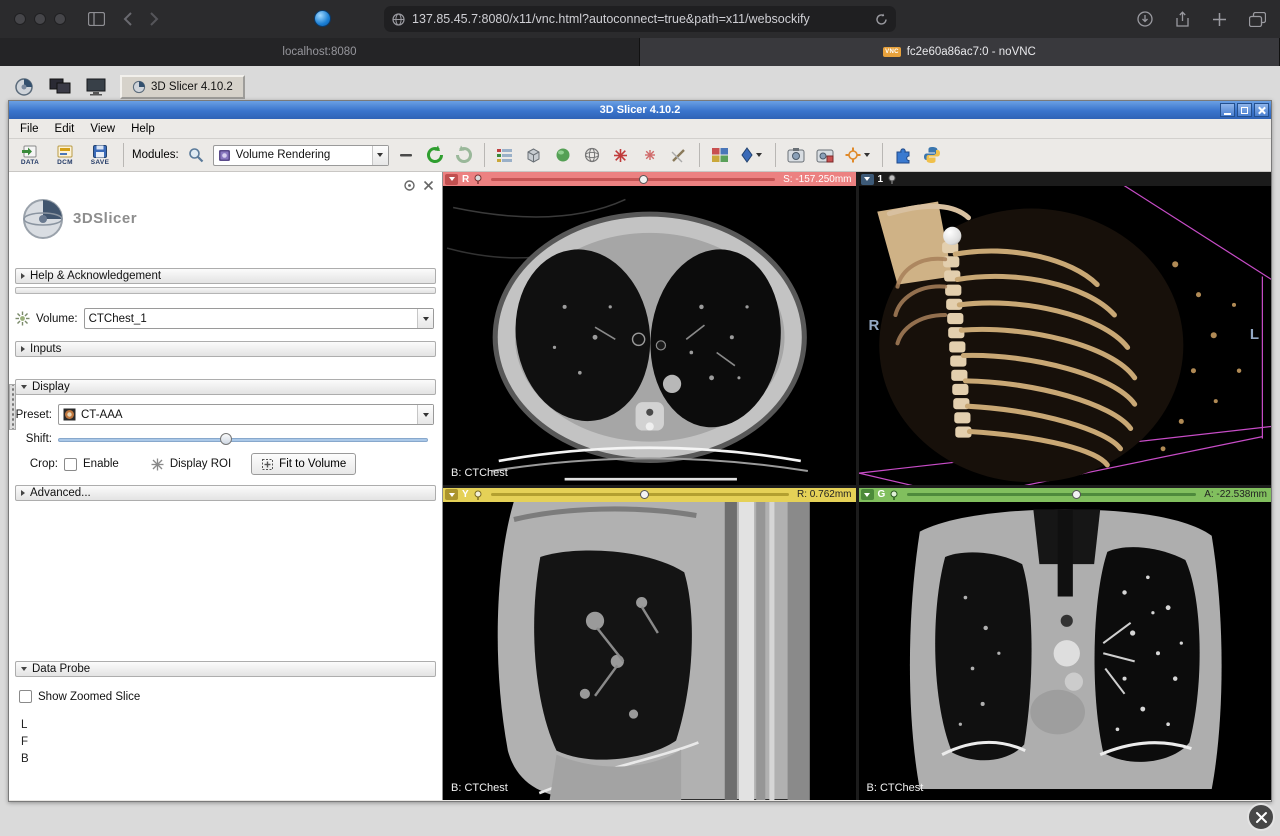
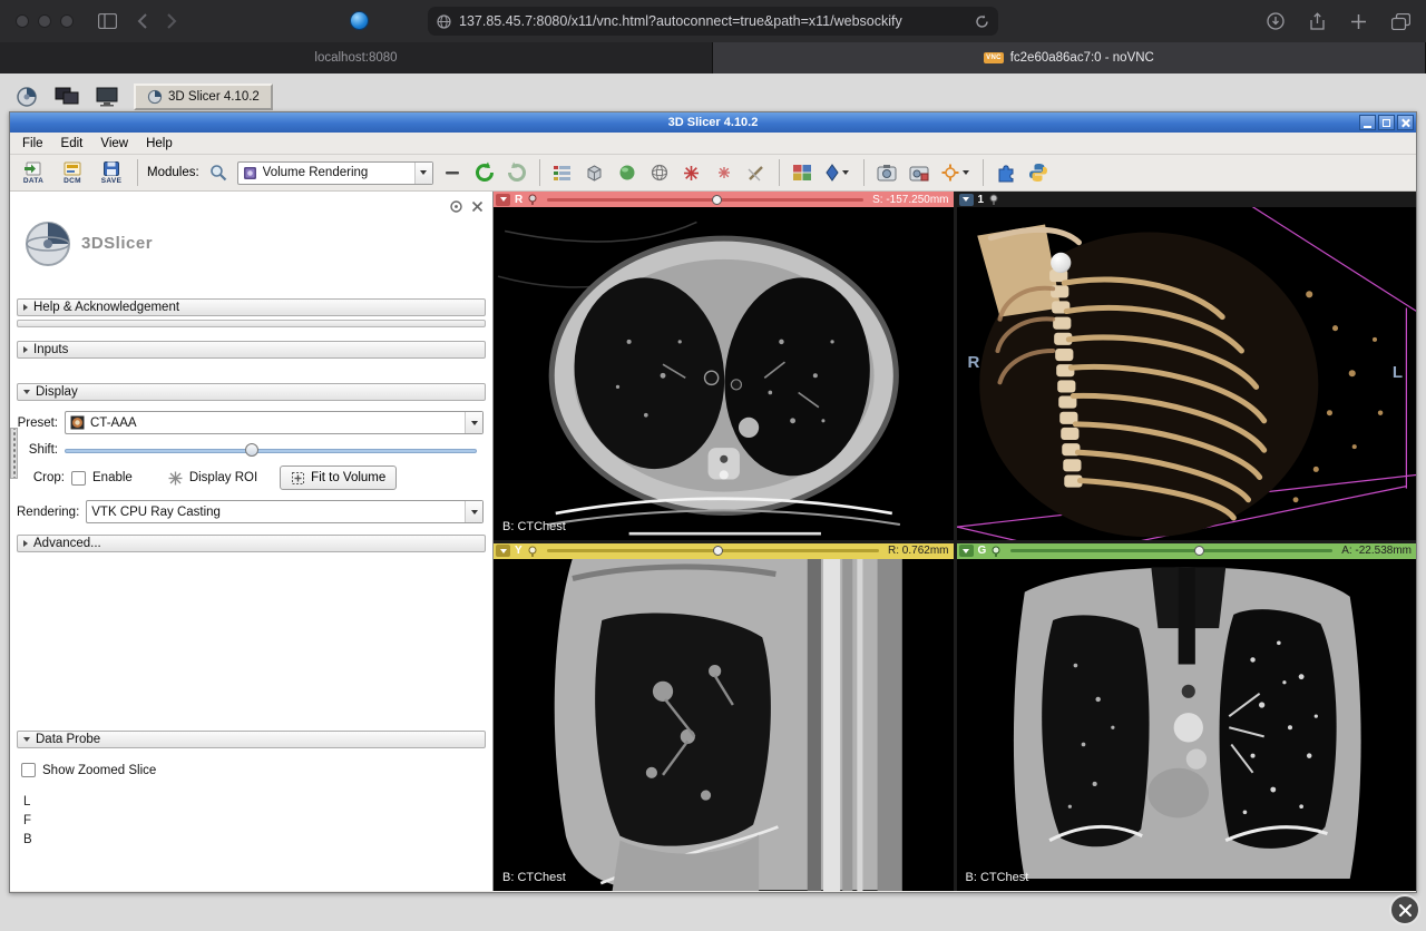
  137.85.45.7:8080/x11/vnc.html?autoconnect=true&path=x11/websockify
  localhost:8080
  fc2e60a86ac7:0 - noVNC
  3D Slicer 4.10.2
  3D Slicer 4.10.2
  File
  Edit
  View
  Help
  Modules:
  Volume Rendering
  3DSlicer
  Help & Acknowledgement
- Volume:
- CTChest_1
  Inputs
  Display
  Preset:
  CT-AAA
  Shift:
  Crop:
  Enable
  Display ROI
  Fit to Volume
+ Rendering:
+ VTK CPU Ray Casting
  Advanced...
  Data Probe
  Show Zoomed Slice
  L
  F
  B
  R
  S: -157.250mm
  B: CTChest
  1
  R
  L
  Y
  R: 0.762mm
  B: CTChest
  G
  A: -22.538mm
  B: CTChest
